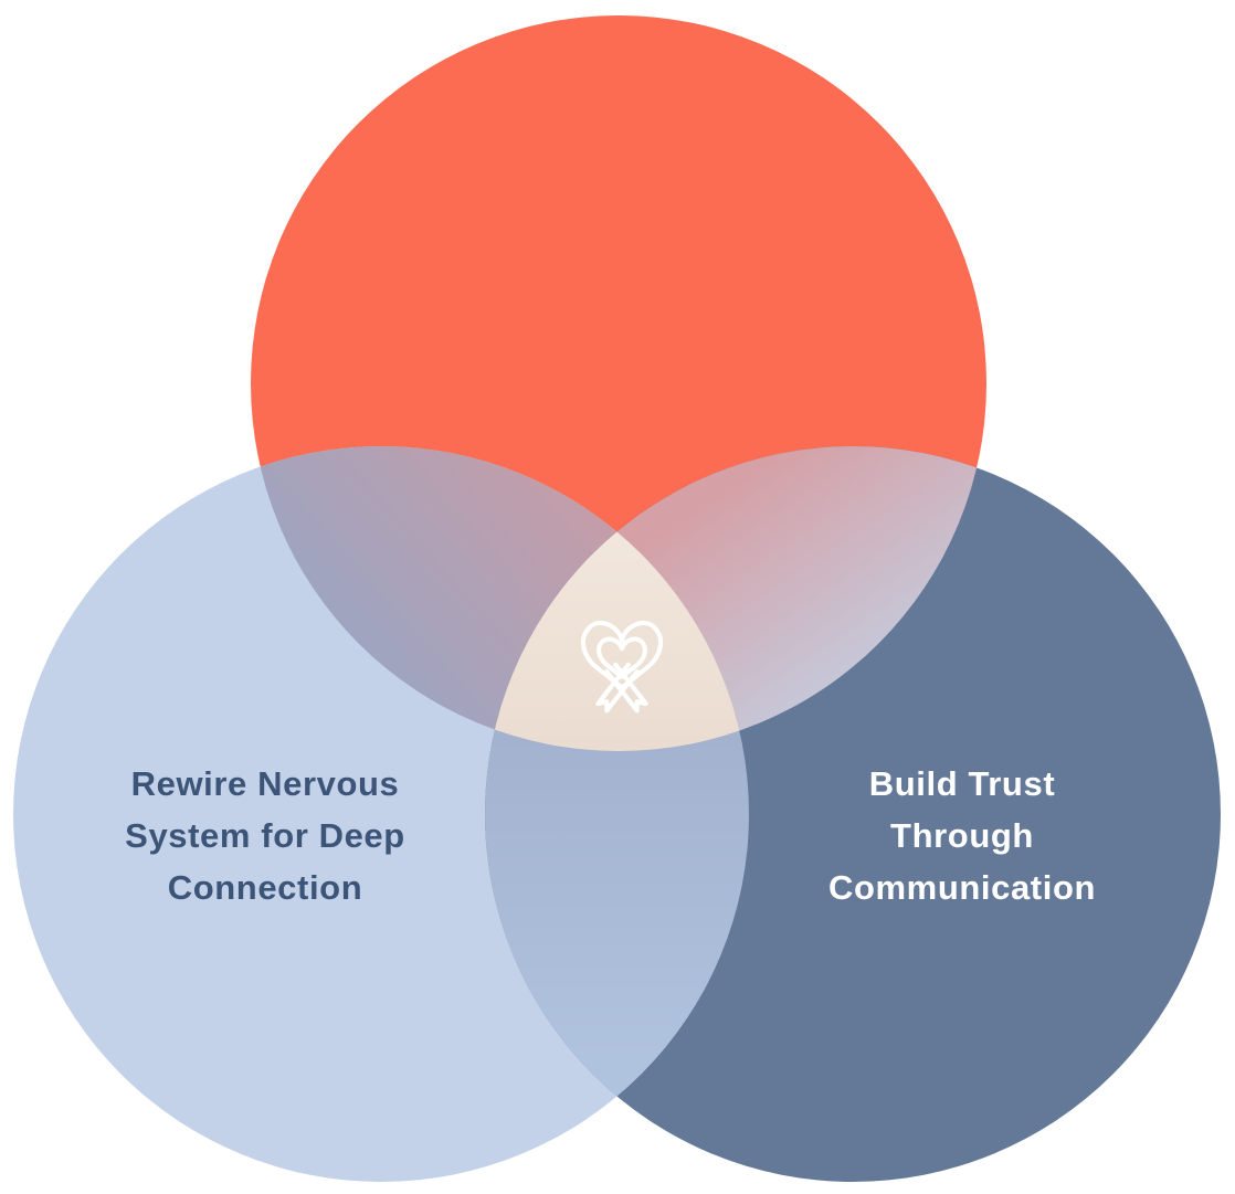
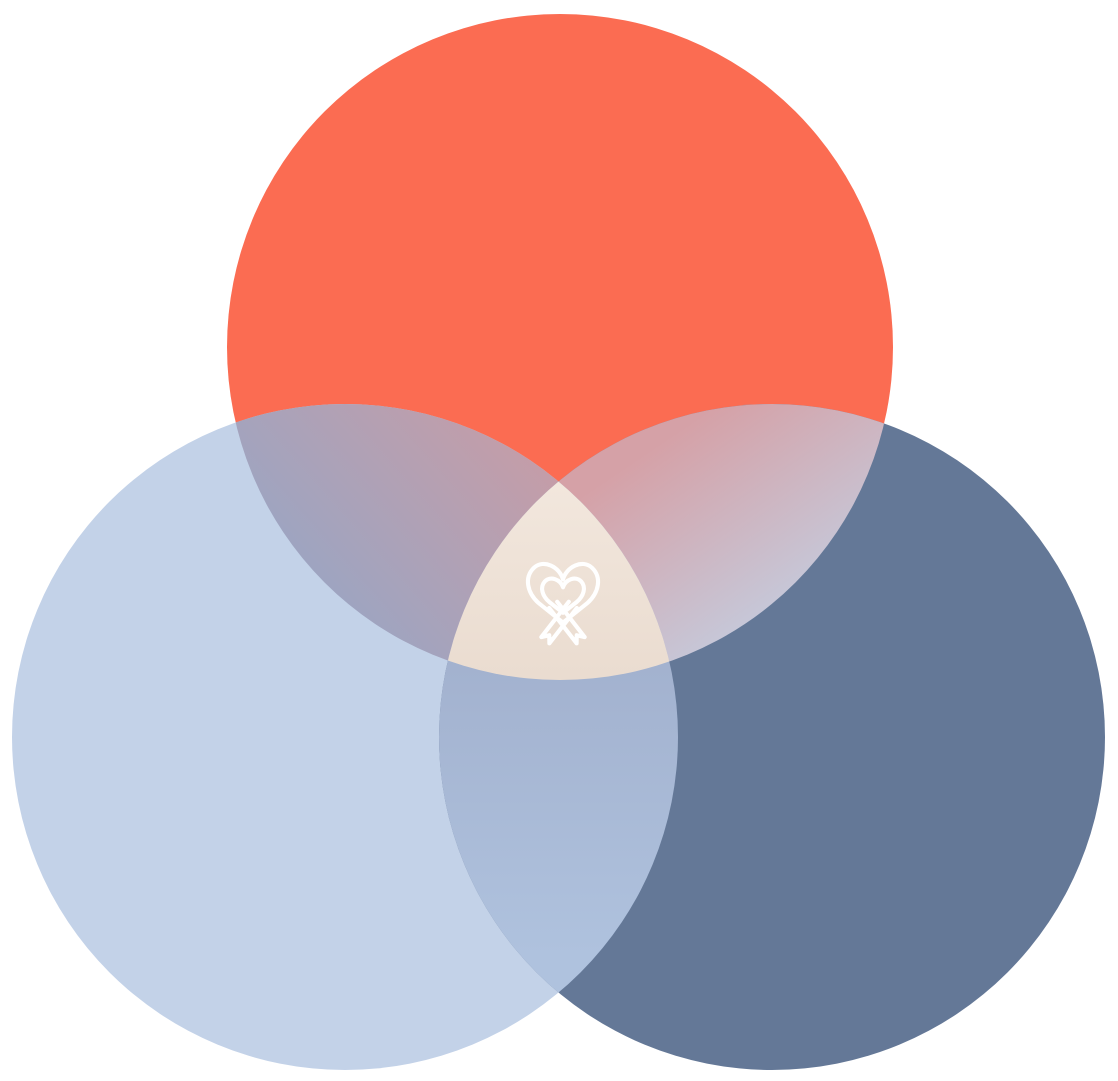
- Rewire Nervous
- System for Deep
- Connection
- Build Trust
- Through
- Communication
